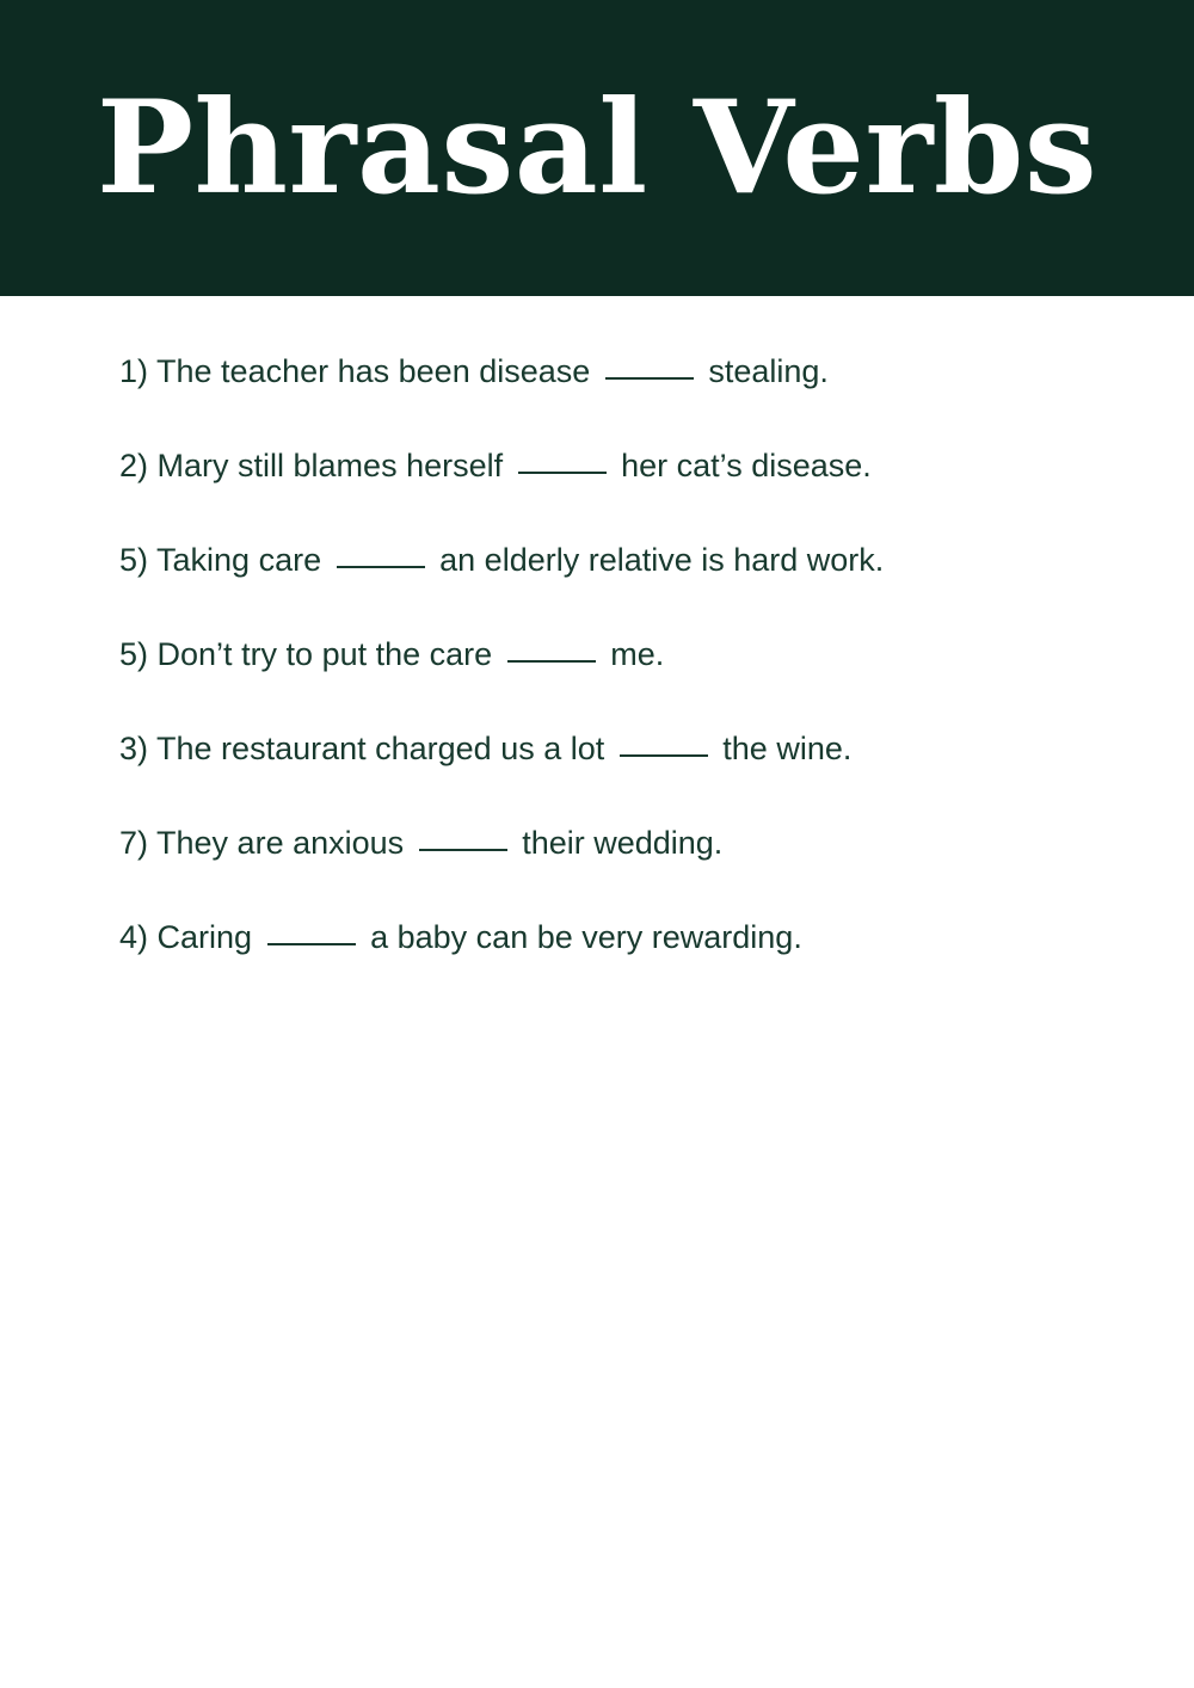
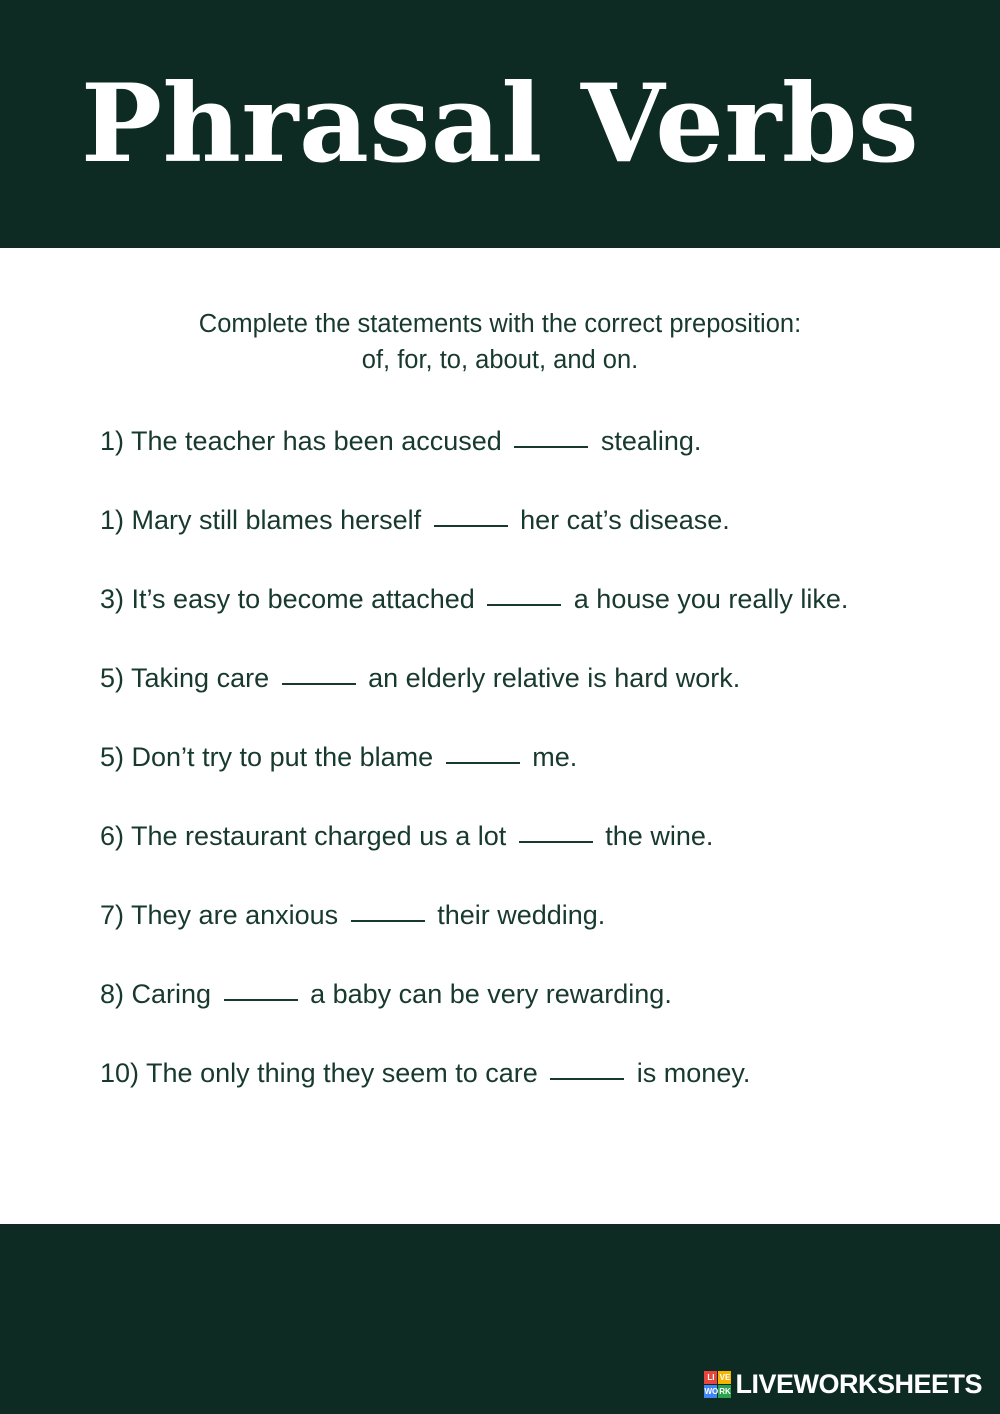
  Phrasal Verbs
+ Complete the statements with the correct preposition:
+ of, for, to, about, and on.
- 1) The teacher has been disease stealing.
+ 1) The teacher has been accused stealing.
- 2) Mary still blames herself her cat’s disease.
+ 1) Mary still blames herself her cat’s disease.
+ 3) It’s easy to become attached a house you really like.
  5) Taking care an elderly relative is hard work.
- 5) Don’t try to put the care me.
+ 5) Don’t try to put the blame me.
- 3) The restaurant charged us a lot the wine.
+ 6) The restaurant charged us a lot the wine.
  7) They are anxious their wedding.
- 4) Caring a baby can be very rewarding.
+ 8) Caring a baby can be very rewarding.
+ 10) The only thing they seem to care is money.
+ LI
+ VE
+ WO
+ RK
+ LIVEWORKSHEETS
